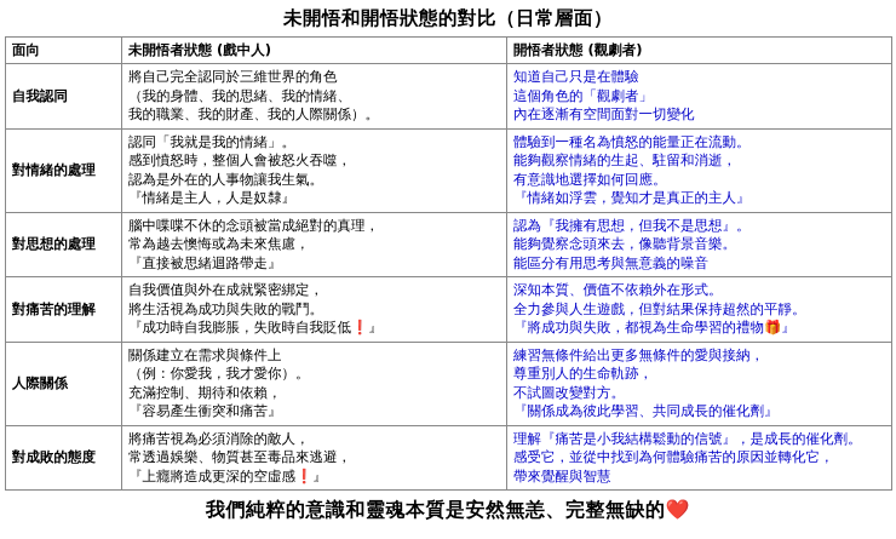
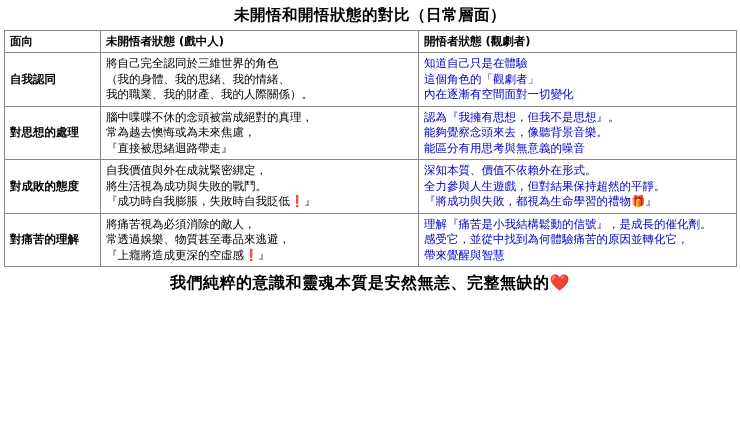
  未開悟和開悟狀態的對比（日常層面）
  面向	未開悟者狀態 (戲中人)	開悟者狀態 (觀劇者)
  自我認同	將自己完全認同於三維世界的角色 （我的身體、我的思緒、我的情緒、 我的職業、我的財產、我的人際關係）。	知道自己只是在體驗 這個角色的「觀劇者」 內在逐漸有空間面對一切變化
- 對情緒的處理	認同「我就是我的情緒」。 感到憤怒時，整個人會被怒火吞噬， 認為是外在的人事物讓我生氣。 『情緒是主人，人是奴隸』	體驗到一種名為憤怒的能量正在流動。 能夠觀察情緒的生起、駐留和消逝， 有意識地選擇如何回應。 『情緒如浮雲，覺知才是真正的主人』
  對思想的處理	腦中喋喋不休的念頭被當成絕對的真理， 常為越去懊悔或為未來焦慮， 『直接被思緒迴路帶走』	認為『我擁有思想，但我不是思想』。 能夠覺察念頭來去，像聽背景音樂。 能區分有用思考與無意義的噪音
- 對痛苦的理解	自我價值與外在成就緊密綁定， 將生活視為成功與失敗的戰鬥。 『成功時自我膨脹，失敗時自我貶低❗』	深知本質、價值不依賴外在形式。 全力參與人生遊戲，但對結果保持超然的平靜。 『將成功與失敗，都視為生命學習的禮物🎁』
+ 對成敗的態度	自我價值與外在成就緊密綁定， 將生活視為成功與失敗的戰鬥。 『成功時自我膨脹，失敗時自我貶低❗』	深知本質、價值不依賴外在形式。 全力參與人生遊戲，但對結果保持超然的平靜。 『將成功與失敗，都視為生命學習的禮物🎁』
- 人際關係	關係建立在需求與條件上 （例：你愛我，我才愛你）。 充滿控制、期待和依賴， 『容易產生衝突和痛苦』	練習無條件給出更多無條件的愛與接納， 尊重別人的生命軌跡， 不試圖改變對方。 『關係成為彼此學習、共同成長的催化劑』
- 對成敗的態度	將痛苦視為必須消除的敵人， 常透過娛樂、物質甚至毒品來逃避， 『上癮將造成更深的空虛感❗』	理解『痛苦是小我結構鬆動的信號』，是成長的催化劑。 感受它，並從中找到為何體驗痛苦的原因並轉化它， 帶來覺醒與智慧
+ 對痛苦的理解	將痛苦視為必須消除的敵人， 常透過娛樂、物質甚至毒品來逃避， 『上癮將造成更深的空虛感❗』	理解『痛苦是小我結構鬆動的信號』，是成長的催化劑。 感受它，並從中找到為何體驗痛苦的原因並轉化它， 帶來覺醒與智慧
  我們純粹的意識和靈魂本質是安然無恙、完整無缺的❤️
